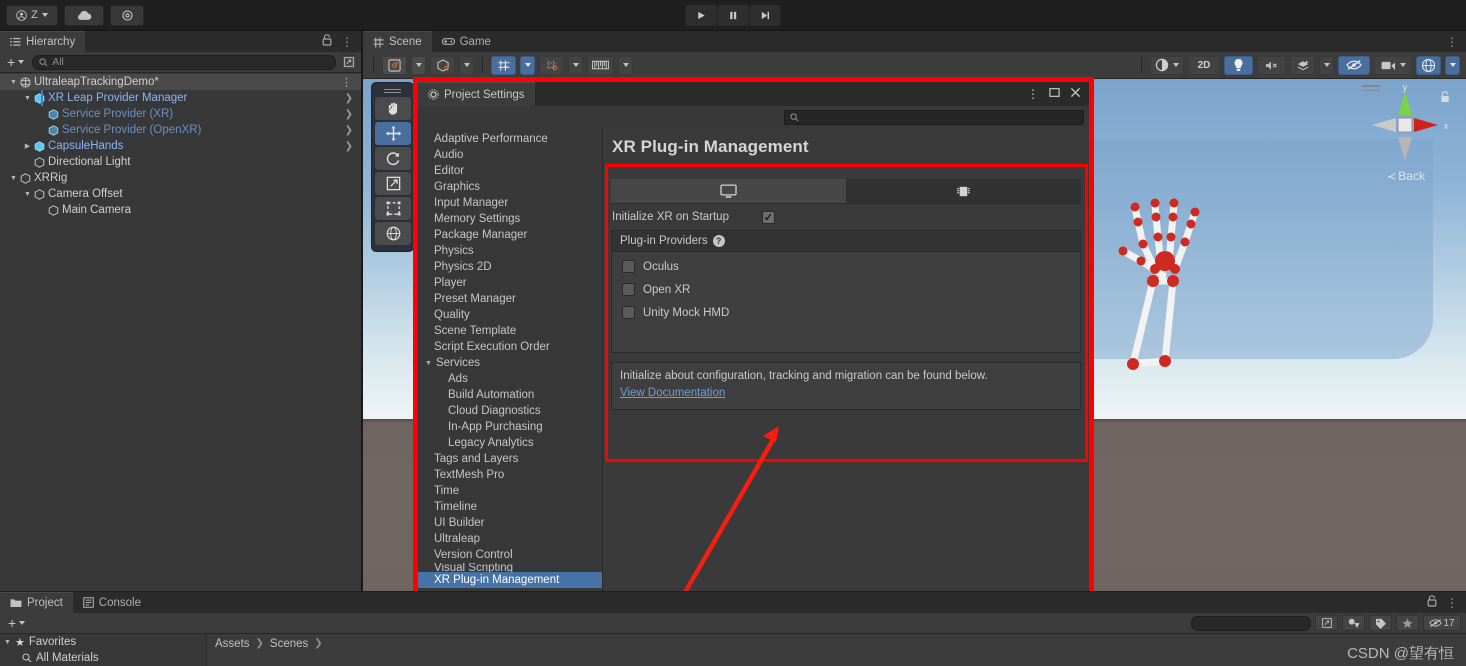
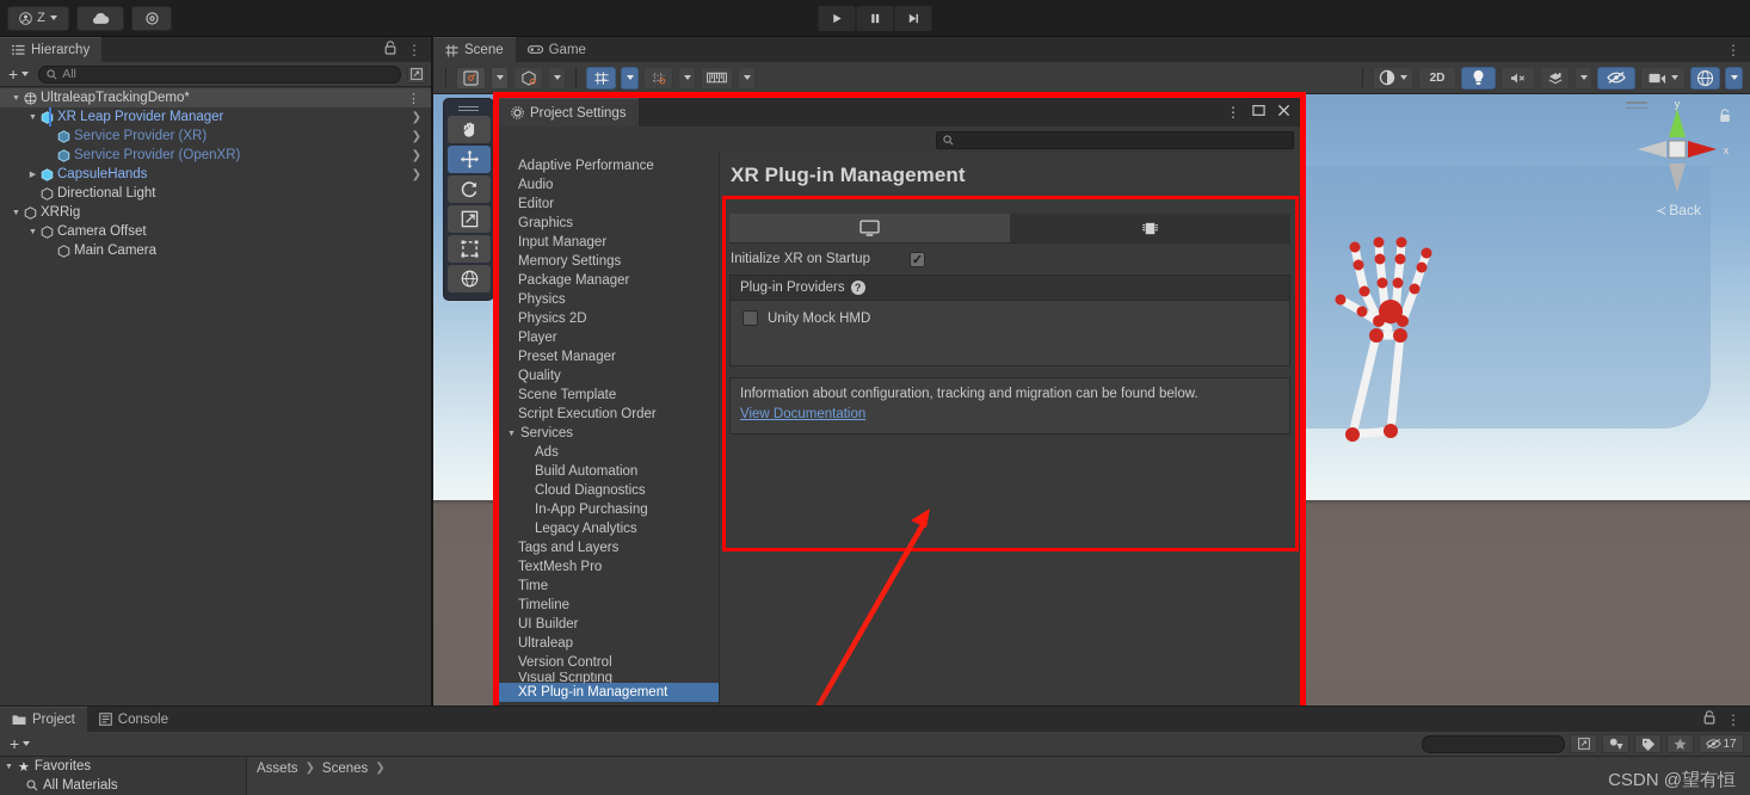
  Z
  Hierarchy
  ⋮
  +
  All
  UltraleapTrackingDemo*
  ⋮
  XR Leap Provider Manager
  ❯
  Service Provider (XR)
  ❯
  Service Provider (OpenXR)
  ❯
  CapsuleHands
  ❯
  Directional Light
  XRRig
  Camera Offset
  Main Camera
  Scene
  Game
  ⋮
  2D
  y
  x
  ≺ Back
  Project Settings
  ⋮
  Adaptive Performance
  Audio
  Editor
  Graphics
  Input Manager
  Memory Settings
  Package Manager
  Physics
  Physics 2D
  Player
  Preset Manager
  Quality
  Scene Template
  Script Execution Order
  Services
  Ads
  Build Automation
  Cloud Diagnostics
  In-App Purchasing
  Legacy Analytics
  Tags and Layers
  TextMesh Pro
  Time
  Timeline
  UI Builder
  Ultraleap
  Version Control
  Visual Scripting
  XR Plug-in Management
  XR Plug-in Management
  Initialize XR on Startup
  ✓
  Plug-in Providers
  ?
- Oculus
- Open XR
  Unity Mock HMD
- Initialize about configuration, tracking and migration can be found below.
+ Information about configuration, tracking and migration can be found below.
  View Documentation
  Project
  Console
  ⋮
  +
  17
  ★
  Favorites
  All Materials
  Assets
  ❯
  Scenes
  ❯
  CSDN @望有恒
